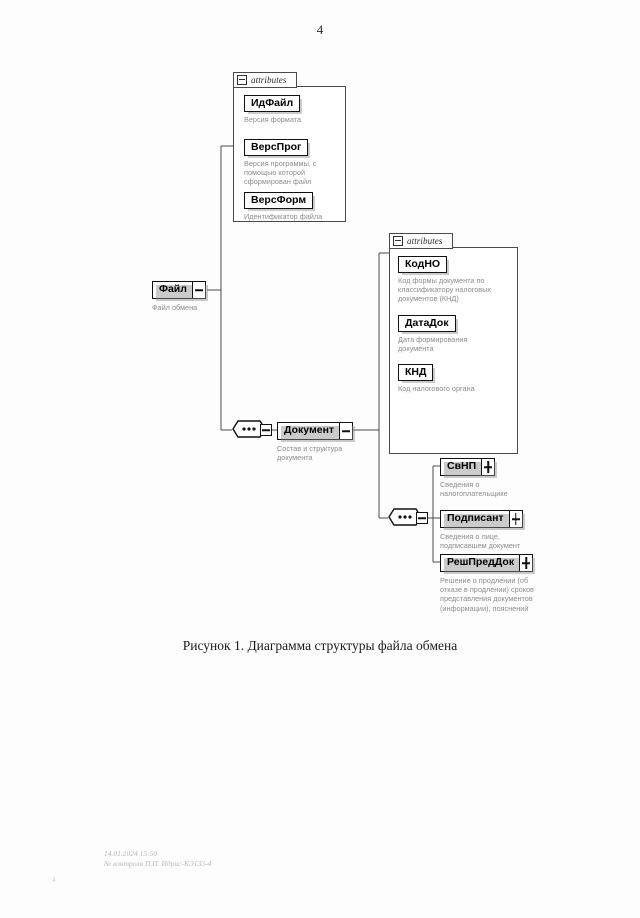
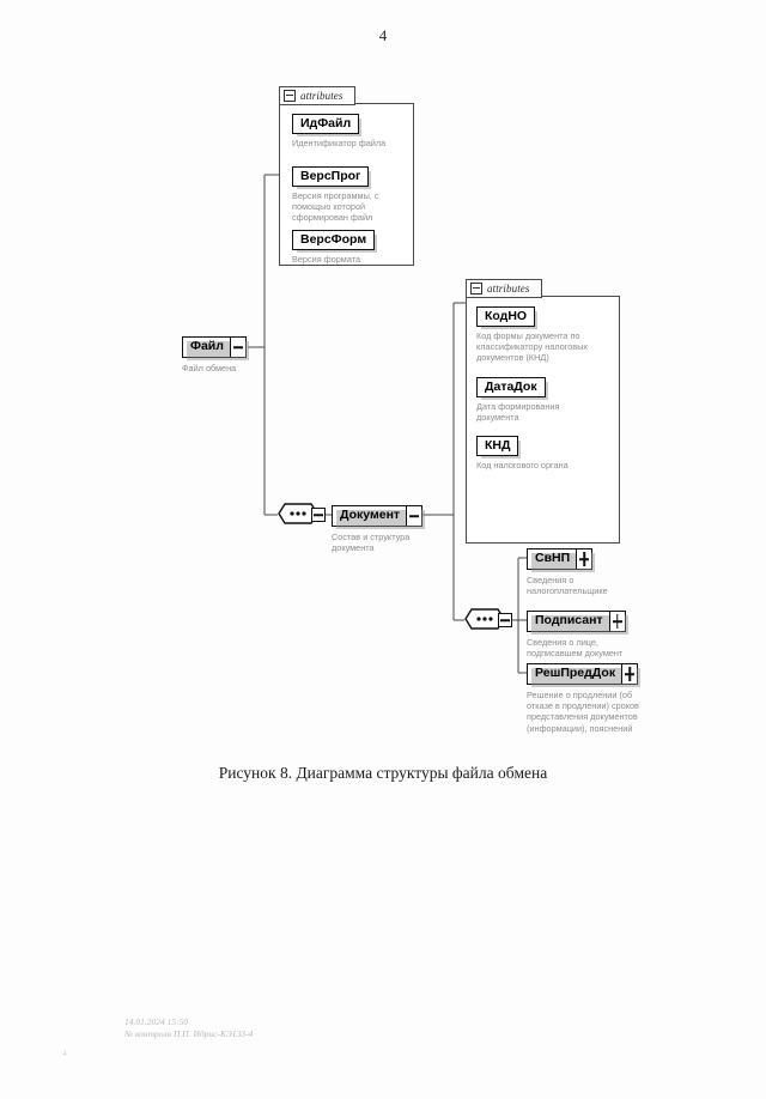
  4
  attributes
  ИдФайл
- Версия формата
+ Идентификатор файла
  ВерсПрог
  Версия программы, с
  помощью которой
  сформирован файл
  ВерсФорм
- Идентификатор файла
+ Версия формата
  Файл
  Файл обмена
  Документ
  Состав и структура
  документа
  attributes
  КодНО
  Код формы документа по
  классификатору налоговых
  документов (КНД)
  ДатаДок
  Дата формирования
  документа
  КНД
  Код налогового органа
  СвНП
  Сведения о
  налогоплательщике
  Подписант
  Сведения о лице,
  подписавшем документ
  РешПредДок
  Решение о продлении (об
  отказе в продлении) сроков
  представления документов
  (информации), пояснений
- Рисунок 1. Диаграмма структуры файла обмена
+ Рисунок 8. Диаграмма структуры файла обмена
  14.01.2024 15:50
  № контроля П.П. Идрис-КЭ133-4
  4
